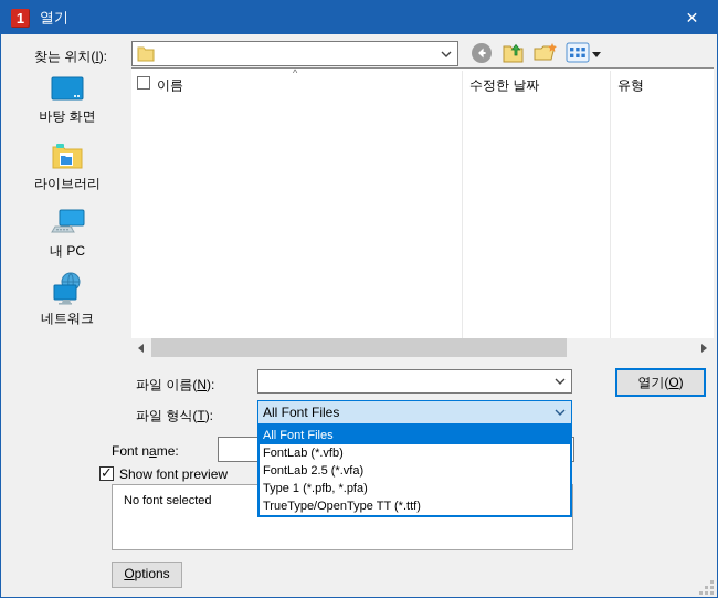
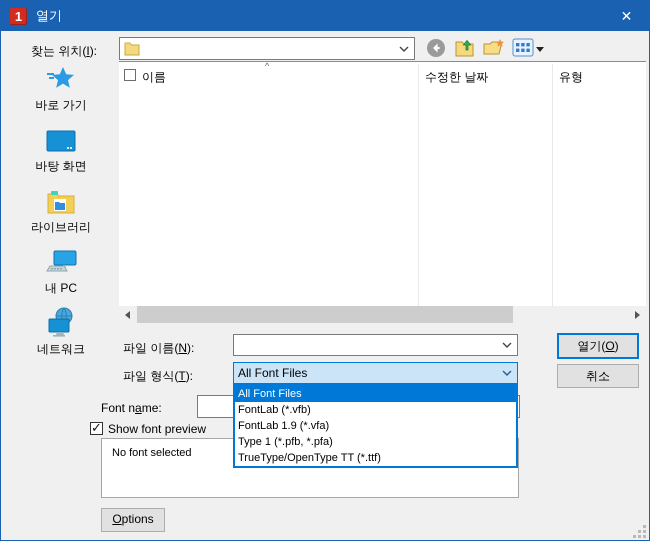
  열기
  ✕
  찾는 위치(I):
+ 바로 가기
  바탕 화면
  라이브러리
  내 PC
  네트워크
  이름
  ^
  수정한 날짜
  유형
  파일 이름(N):
  열기(O)
  파일 형식(T):
  All Font Files
+ 취소
  Font name:
  ✓
  Show font preview
  No font selected
  Options
  All Font Files
  FontLab (*.vfb)
- FontLab 2.5 (*.vfa)
+ FontLab 1.9 (*.vfa)
  Type 1 (*.pfb, *.pfa)
  TrueType/OpenType TT (*.ttf)
